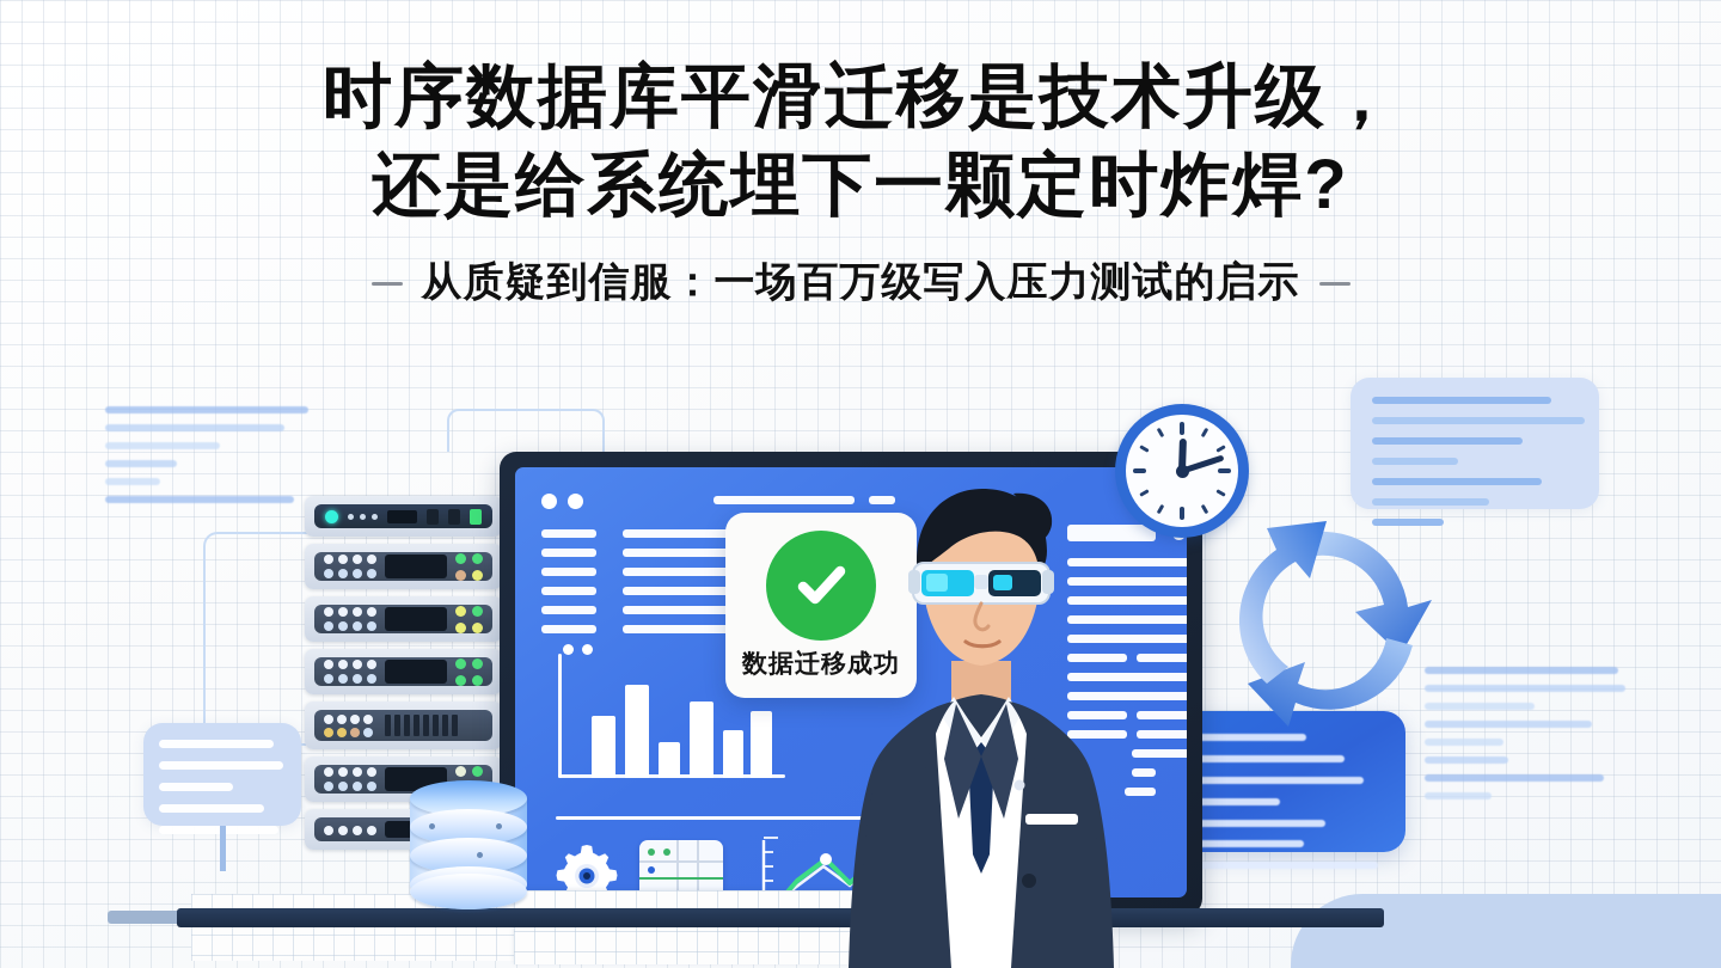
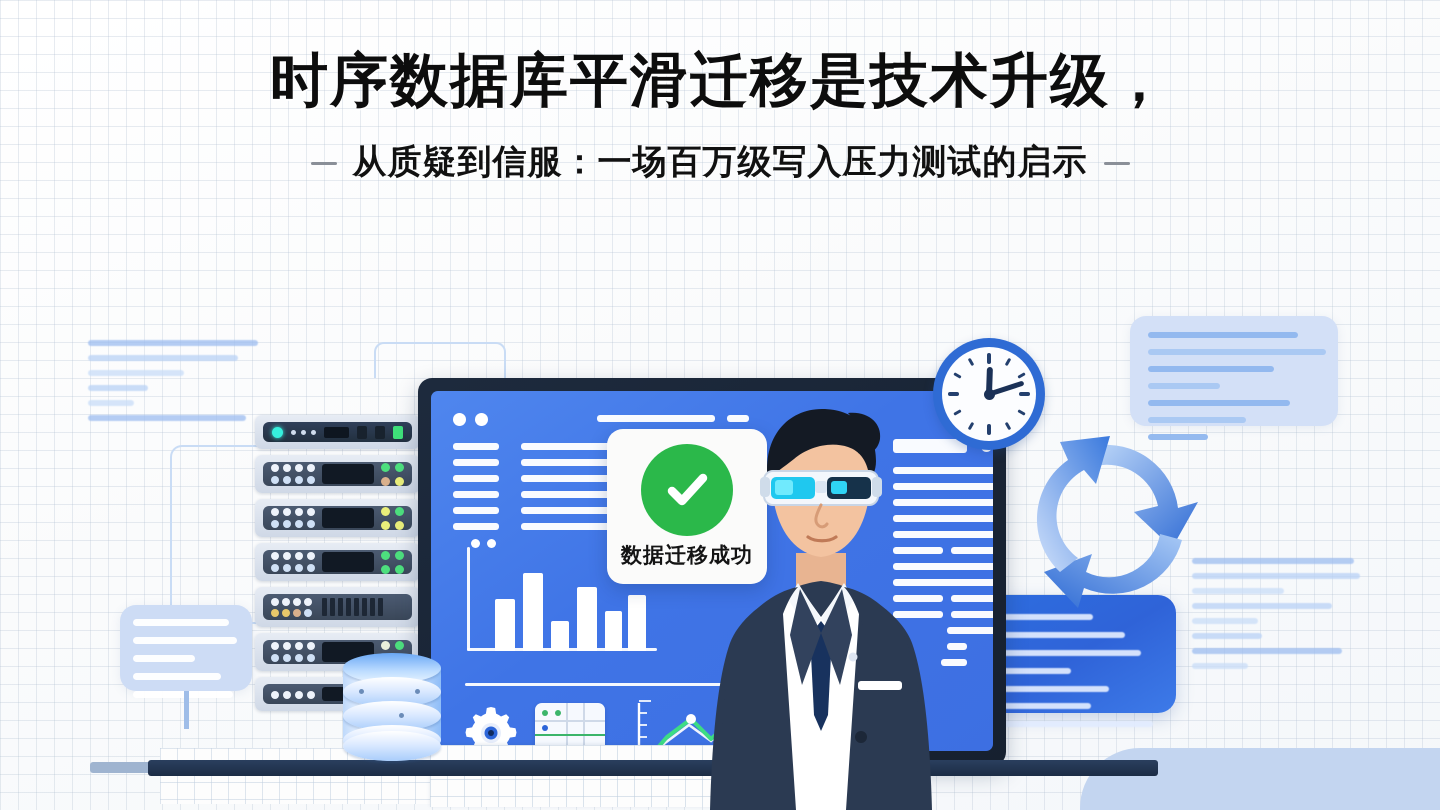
  时序数据库平滑迁移是技术升级，
- 还是给系统埋下一颗定时炸焊?
  从质疑到信服：一场百万级写入压力测试的启示
  数据迁移成功
